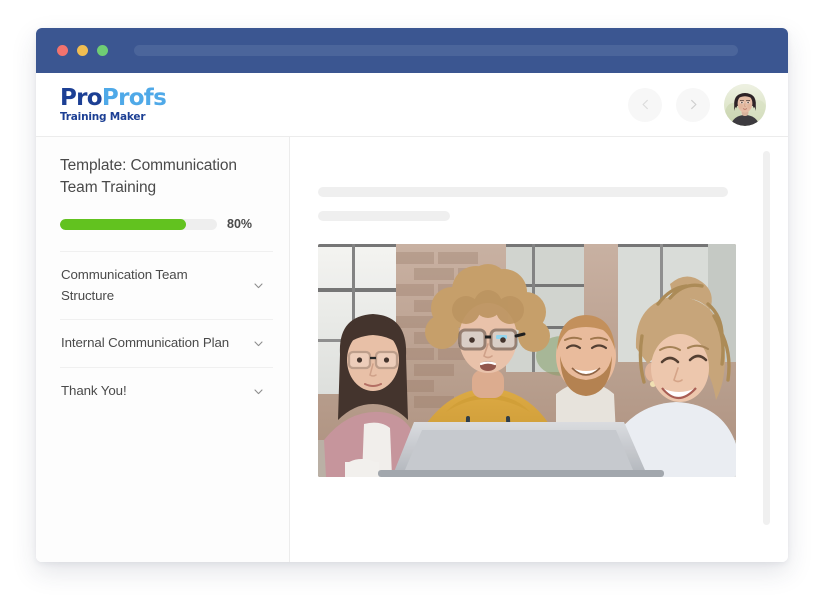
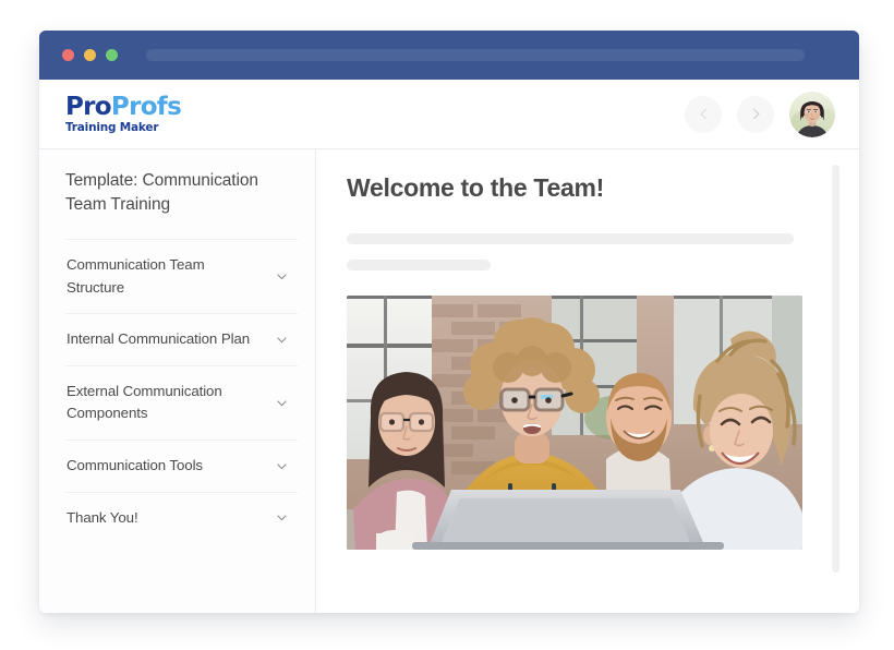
  ProProfs
  Training Maker
  Template: Communication Team Training
- 80%
  Communication Team Structure
  Internal Communication Plan
+ External Communication Components
+ Communication Tools
  Thank You!
+ Welcome to the Team!
